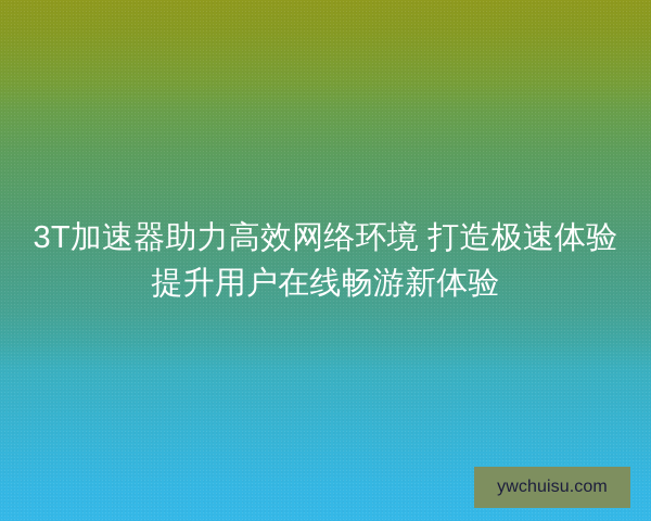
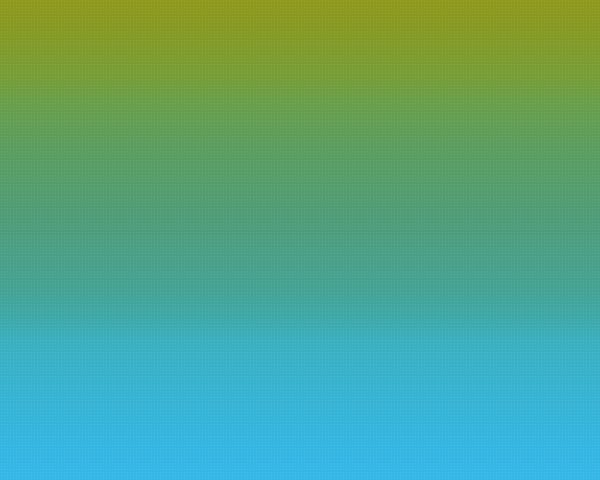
- 3T加速器助力高效网络环境 打造极速体验提升用户在线畅游新体验
- ywchuisu.com
